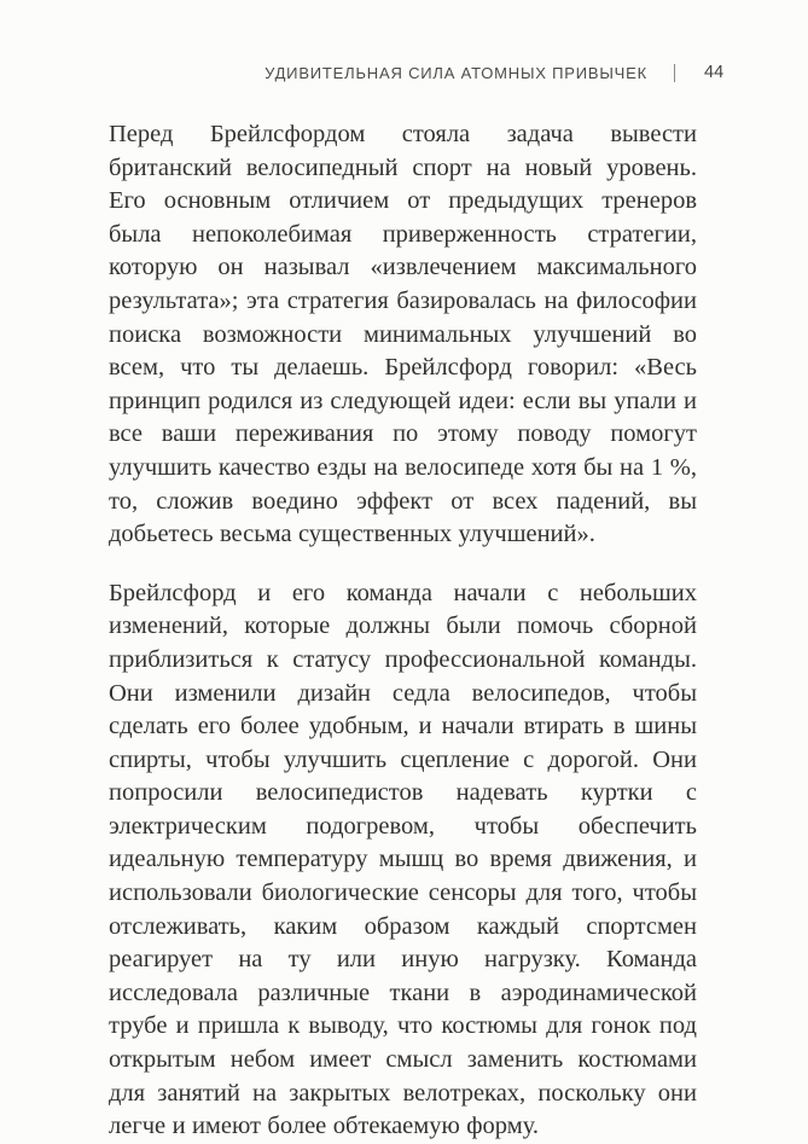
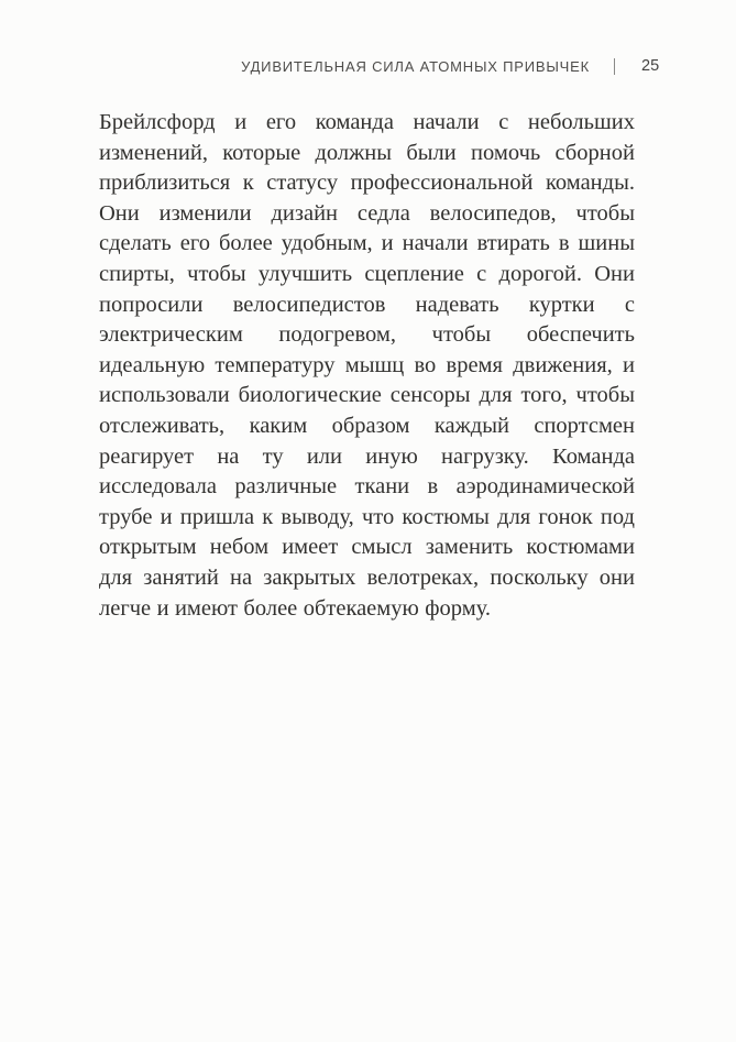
  УДИВИТЕЛЬНАЯ СИЛА АТОМНЫХ ПРИВЫЧЕК
- 44
+ 25
- Перед Брейлсфордом стояла задача вывести британский велосипедный спорт на новый уровень. Его основным отличием от предыдущих тренеров была непоколебимая приверженность стратегии, которую он называл «извлечением максимального результата»; эта стратегия базировалась на философии поиска возможности минимальных улучшений во всем, что ты делаешь. Брейлсфорд говорил: «Весь принцип родился из следующей идеи: если вы упали и все ваши переживания по этому поводу помогут улучшить качество езды на велосипеде хотя бы на 1 %, то, сложив воедино эффект от всех падений, вы добьетесь весьма существенных улучшений».
  Брейлсфорд и его команда начали с небольших изменений, которые должны были помочь сборной приблизиться к статусу профессиональной команды. Они изменили дизайн седла велосипедов, чтобы сделать его более удобным, и начали втирать в шины спирты, чтобы улучшить сцепление с дорогой. Они попросили велосипедистов надевать куртки с электрическим подогревом, чтобы обеспечить идеальную температуру мышц во время движения, и использовали биологические сенсоры для того, чтобы отслеживать, каким образом каждый спортсмен реагирует на ту или иную нагрузку. Команда исследовала различные ткани в аэродинамической трубе и пришла к выводу, что костюмы для гонок под открытым небом имеет смысл заменить костюмами для занятий на закрытых велотреках, поскольку они легче и имеют более обтекаемую форму.
